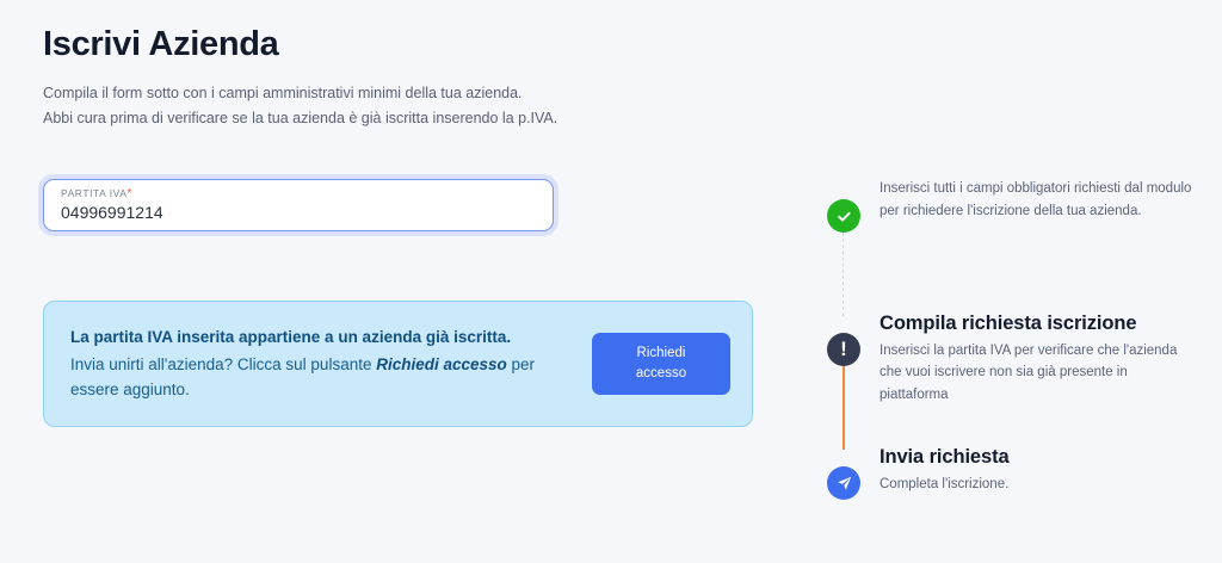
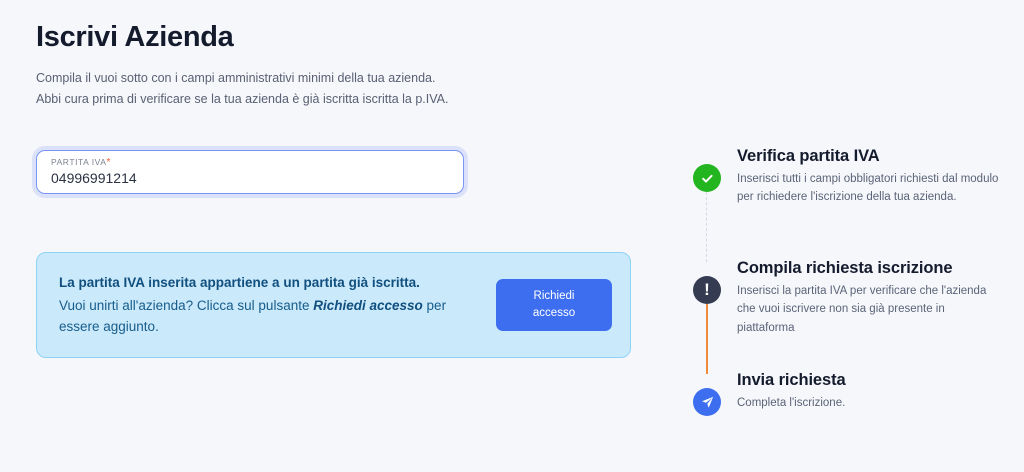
  Iscrivi Azienda
- Compila il form sotto con i campi amministrativi minimi della tua azienda.
+ Compila il vuoi sotto con i campi amministrativi minimi della tua azienda.
- Abbi cura prima di verificare se la tua azienda è già iscritta inserendo la p.IVA.
+ Abbi cura prima di verificare se la tua azienda è già iscritta iscritta la p.IVA.
  PARTITA IVA*
  04996991214
- La partita IVA inserita appartiene a un azienda già iscritta.
+ La partita IVA inserita appartiene a un partita già iscritta.
- Invia unirti all'azienda? Clicca sul pulsante Richiedi accesso per essere aggiunto.
+ Vuoi unirti all'azienda? Clicca sul pulsante Richiedi accesso per essere aggiunto.
  Richiedi
  accesso
+ Verifica partita IVA
  Inserisci tutti i campi obbligatori richiesti dal modulo per richiedere l'iscrizione della tua azienda.
  !
  Compila richiesta iscrizione
  Inserisci la partita IVA per verificare che l'azienda che vuoi iscrivere non sia già presente in piattaforma
  Invia richiesta
  Completa l'iscrizione.
